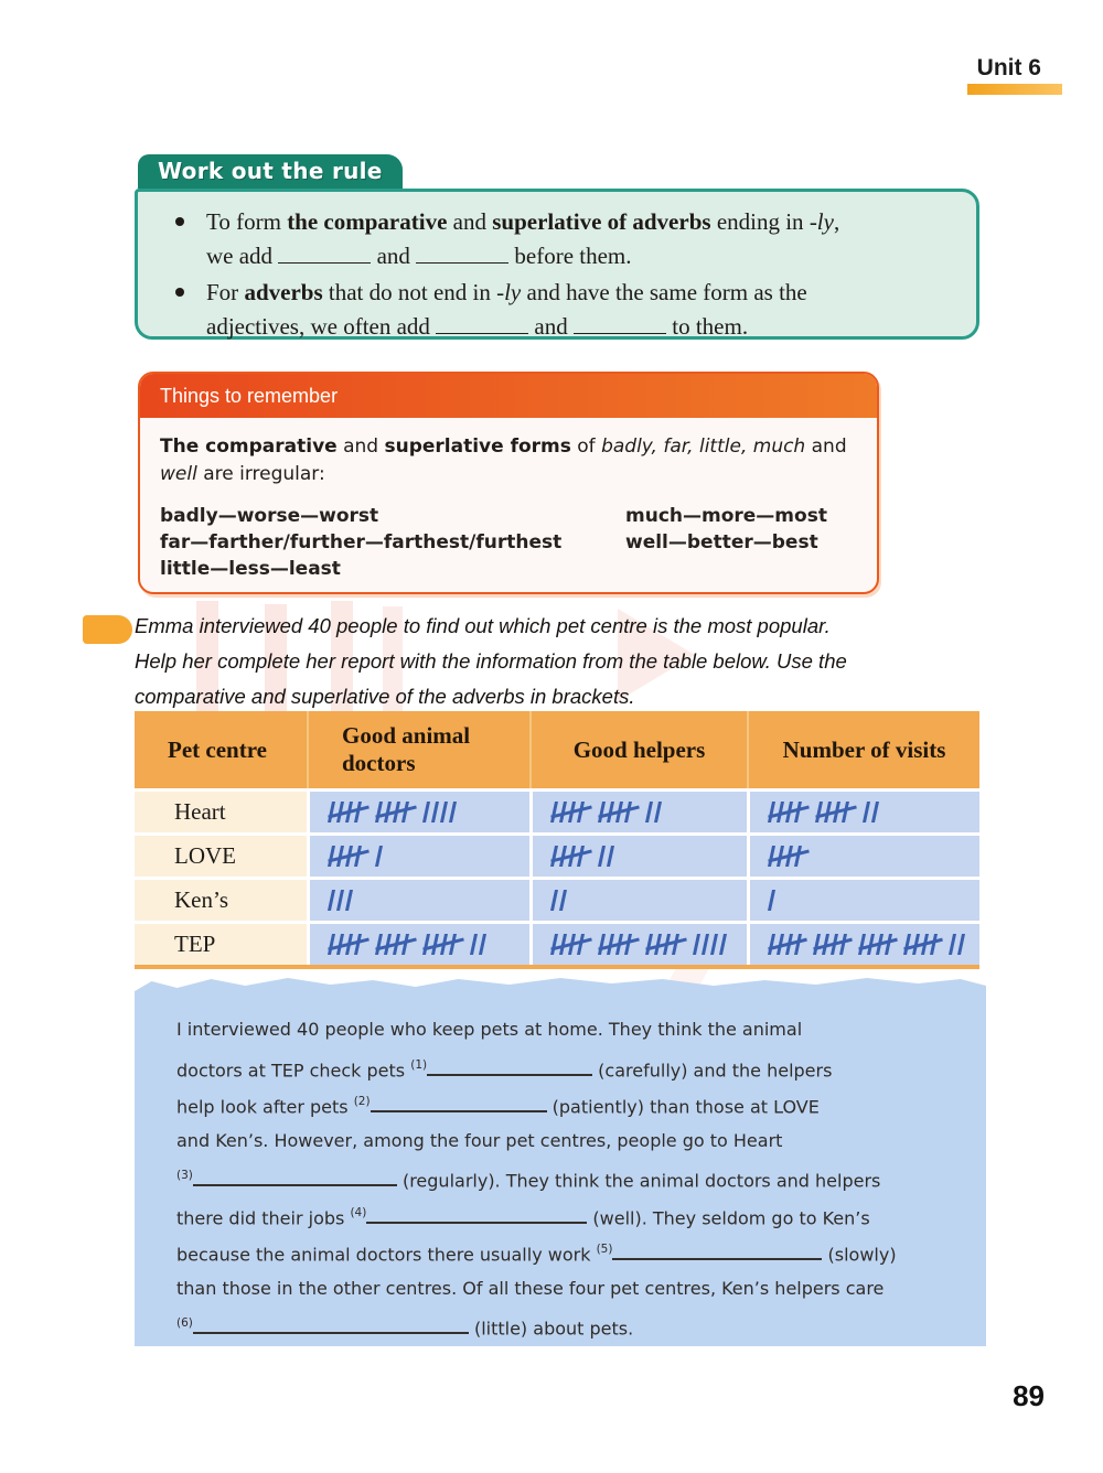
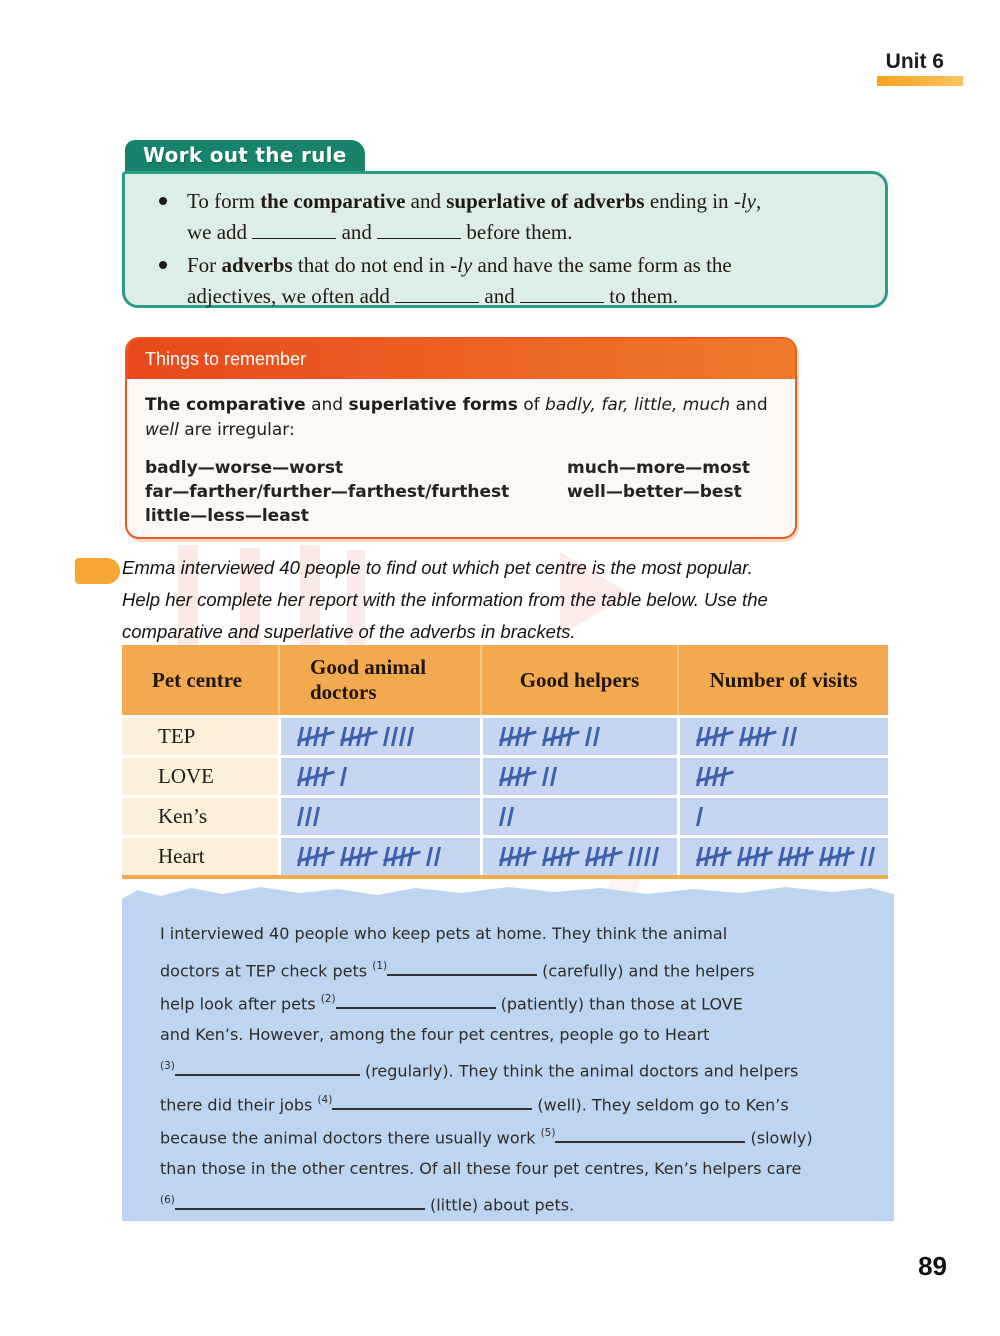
  Unit 6
  Work out the rule
  To form the comparative and superlative of adverbs ending in -ly,
  we add and before them.
  For adverbs that do not end in -ly and have the same form as the
  adjectives, we often add and to them.
  Things to remember
  The comparative and superlative forms of badly, far, little, much and
  well are irregular:
  badly—worse—worst
  far—farther/further—farthest/furthest
  little—less—least
  much—more—most
  well—better—best
  Emma interviewed 40 people to find out which pet centre is the most popular.
  Help her complete her report with the information from the table below. Use the
  comparative and superlative of the adverbs in brackets.
  Pet centre
  Good animal doctors
  Good helpers
  Number of visits
- Heart
+ TEP
  LOVE
  Ken’s
- TEP
+ Heart
  I interviewed 40 people who keep pets at home. They think the animal
  doctors at TEP check pets (1) (carefully) and the helpers
  help look after pets (2) (patiently) than those at LOVE
  and Ken’s. However, among the four pet centres, people go to Heart
  (3) (regularly). They think the animal doctors and helpers
  there did their jobs (4) (well). They seldom go to Ken’s
  because the animal doctors there usually work (5) (slowly)
  than those in the other centres. Of all these four pet centres, Ken’s helpers care
  (6) (little) about pets.
  89
